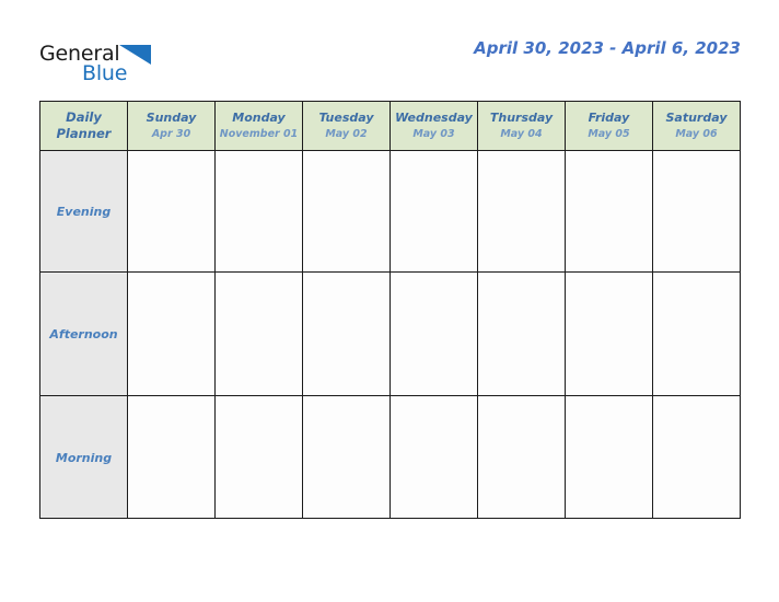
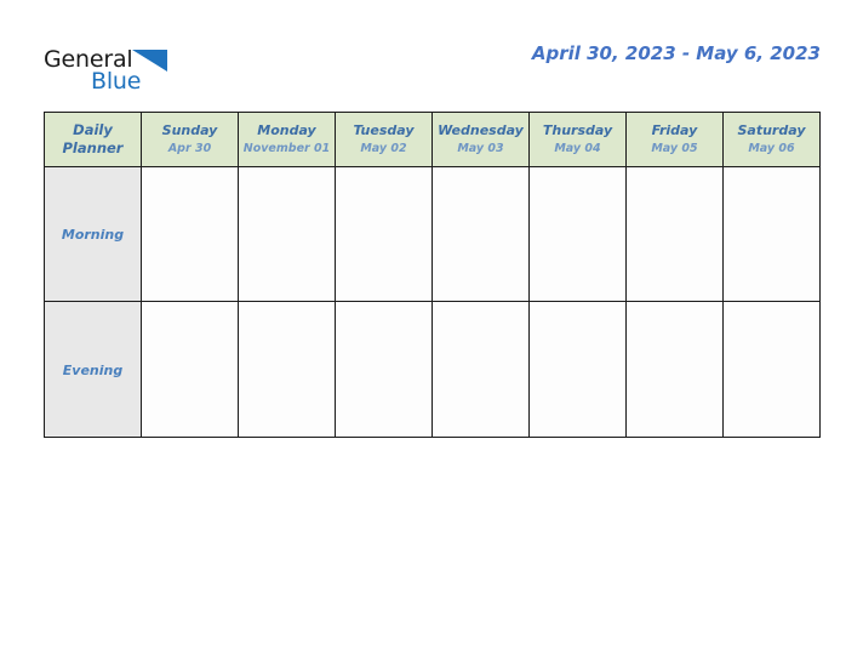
  General
  Blue
- April 30, 2023 - April 6, 2023
+ April 30, 2023 - May 6, 2023
  Daily Planner	Sunday Apr 30	Monday November 01	Tuesday May 02	Wednesday May 03	Thursday May 04	Friday May 05	Saturday May 06
- Evening
+ Morning
- Afternoon
- Morning
+ Evening
